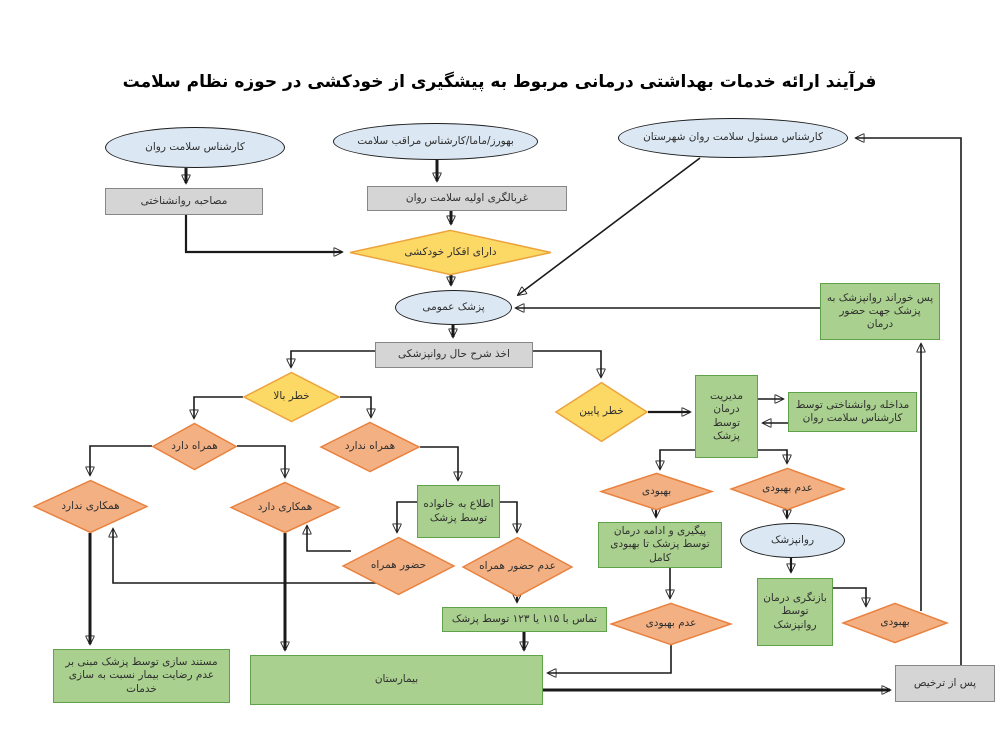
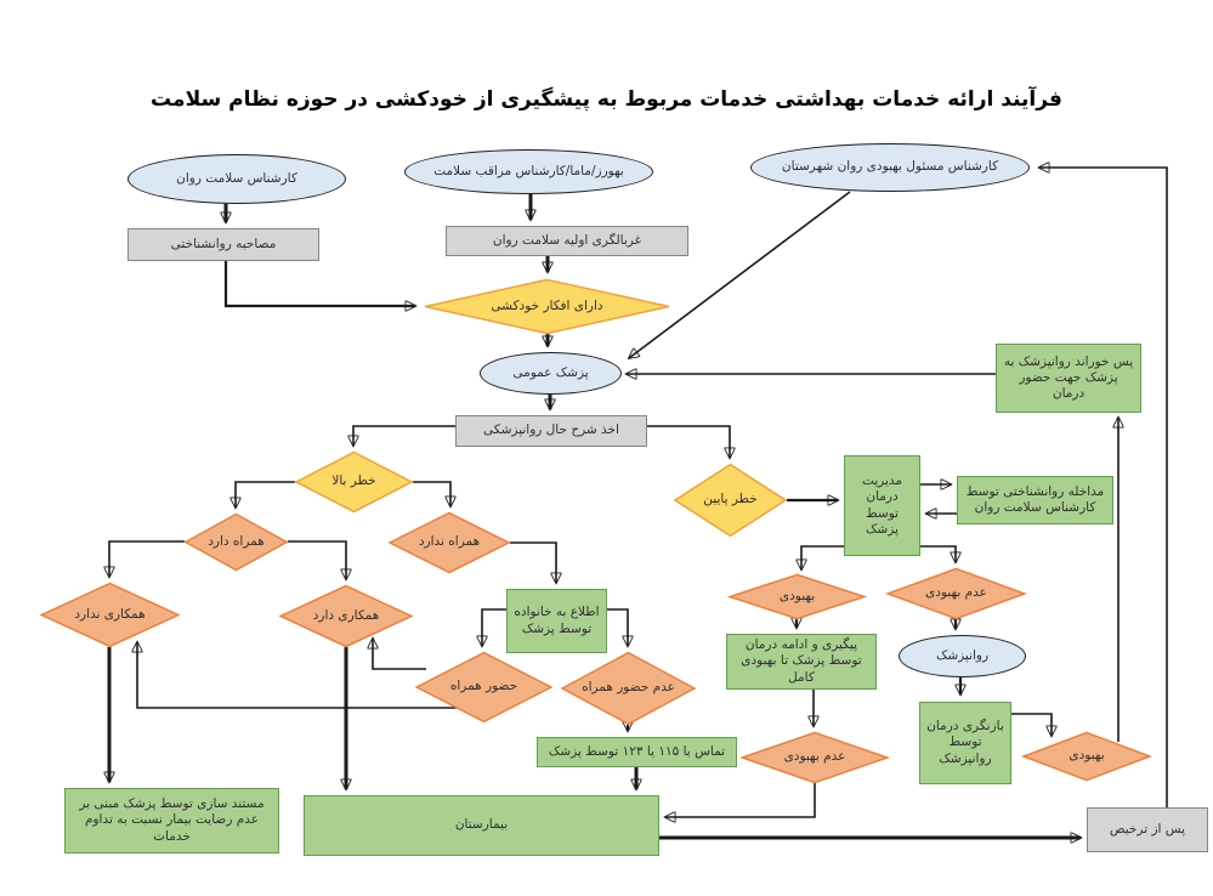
- فرآیند ارائه خدمات بهداشتی درمانی مربوط به پیشگیری از خودکشی در حوزه نظام سلامت
+ فرآیند ارائه خدمات بهداشتی خدمات مربوط به پیشگیری از خودکشی در حوزه نظام سلامت
  کارشناس سلامت روان
  بهورز/ماما/کارشناس مراقب سلامت
- کارشناس مسئول سلامت روان شهرستان
+ کارشناس مسئول بهبودی روان شهرستان
  پزشک عمومی
  روانپزشک
  مصاحبه روانشناختی
  غربالگری اولیه سلامت روان
  اخذ شرح حال روانپزشکی
  پس از ترخیص
  دارای افکار خودکشی
  خطر بالا
  خطر پایین
  همراه دارد
  همراه ندارد
  همکاری ندارد
  همکاری دارد
  حضور همراه
  عدم حضور همراه
  بهبودی
  عدم بهبودی
  بهبودی
  عدم بهبودی
  مدیریت درمان توسط پزشک
  مداخله روانشناختی توسط کارشناس سلامت روان
  اطلاع به خانواده توسط پزشک
  تماس با ۱۱۵ یا ۱۲۳ توسط پزشک
  بیمارستان
- مستند سازی توسط پزشک مبنی بر عدم رضایت بیمار نسبت به سازی خدمات
+ مستند سازی توسط پزشک مبنی بر عدم رضایت بیمار نسبت به تداوم خدمات
  پیگیری و ادامه درمان توسط پزشک تا بهبودی کامل
  بازنگری درمان توسط روانپزشک
  پس خوراند روانپزشک به پزشک جهت حضور درمان
